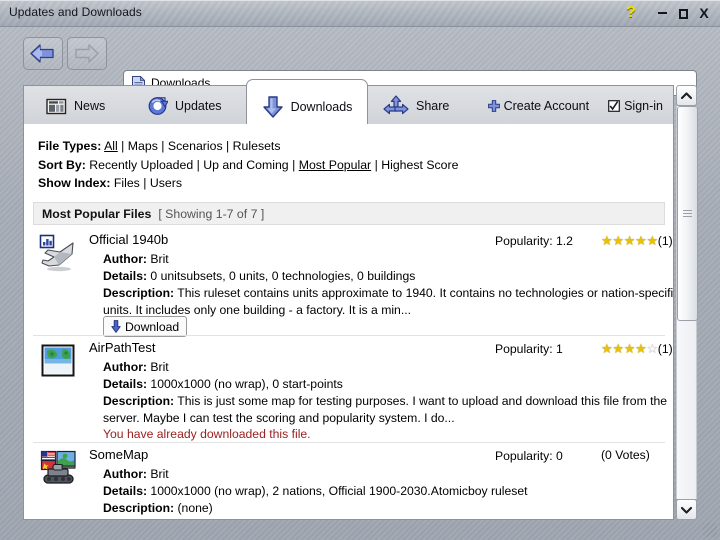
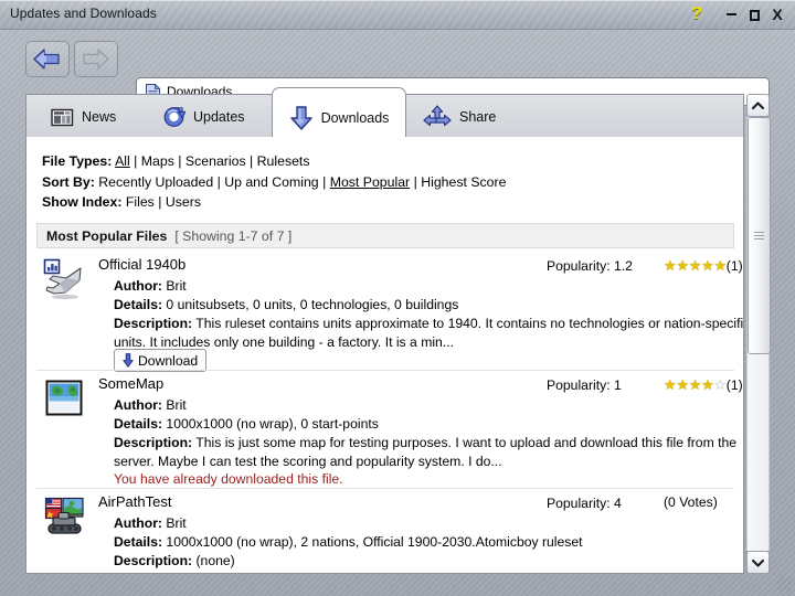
  Updates and Downloads
  ?
  X
  Downloads
  News
  Updates
  Downloads
  Share
- Create Account
- Sign-in
  File Types: All | Maps | Scenarios | Rulesets
  Sort By: Recently Uploaded | Up and Coming | Most Popular | Highest Score
  Show Index: Files | Users
  Most Popular Files
  [ Showing 1-7 of 7 ]
  Official 1940b
  Popularity: 1.2
  ★★★★★(1)
  Author: Brit
  Details: 0 unitsubsets, 0 units, 0 technologies, 0 buildings
  Description: This ruleset contains units approximate to 1940. It contains no technologies or nation-specifi units. It includes only one building - a factory. It is a min...
  Download
- AirPathTest
+ SomeMap
  Popularity: 1
  ★★★★☆(1)
  Author: Brit
  Details: 1000x1000 (no wrap), 0 start-points
  Description: This is just some map for testing purposes. I want to upload and download this file from the server. Maybe I can test the scoring and popularity system. I do...
  You have already downloaded this file.
- SomeMap
+ AirPathTest
- Popularity: 0
+ Popularity: 4
  (0 Votes)
  Author: Brit
  Details: 1000x1000 (no wrap), 2 nations, Official 1900-2030.Atomicboy ruleset
  Description: (none)
